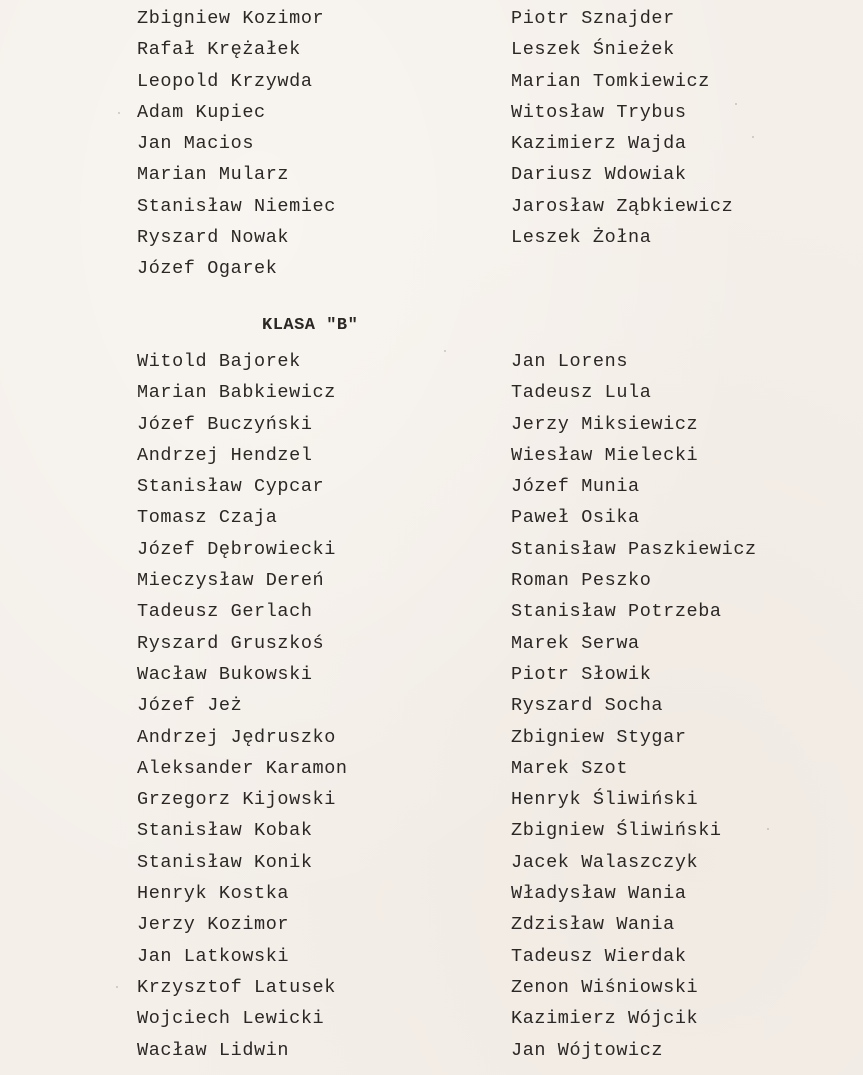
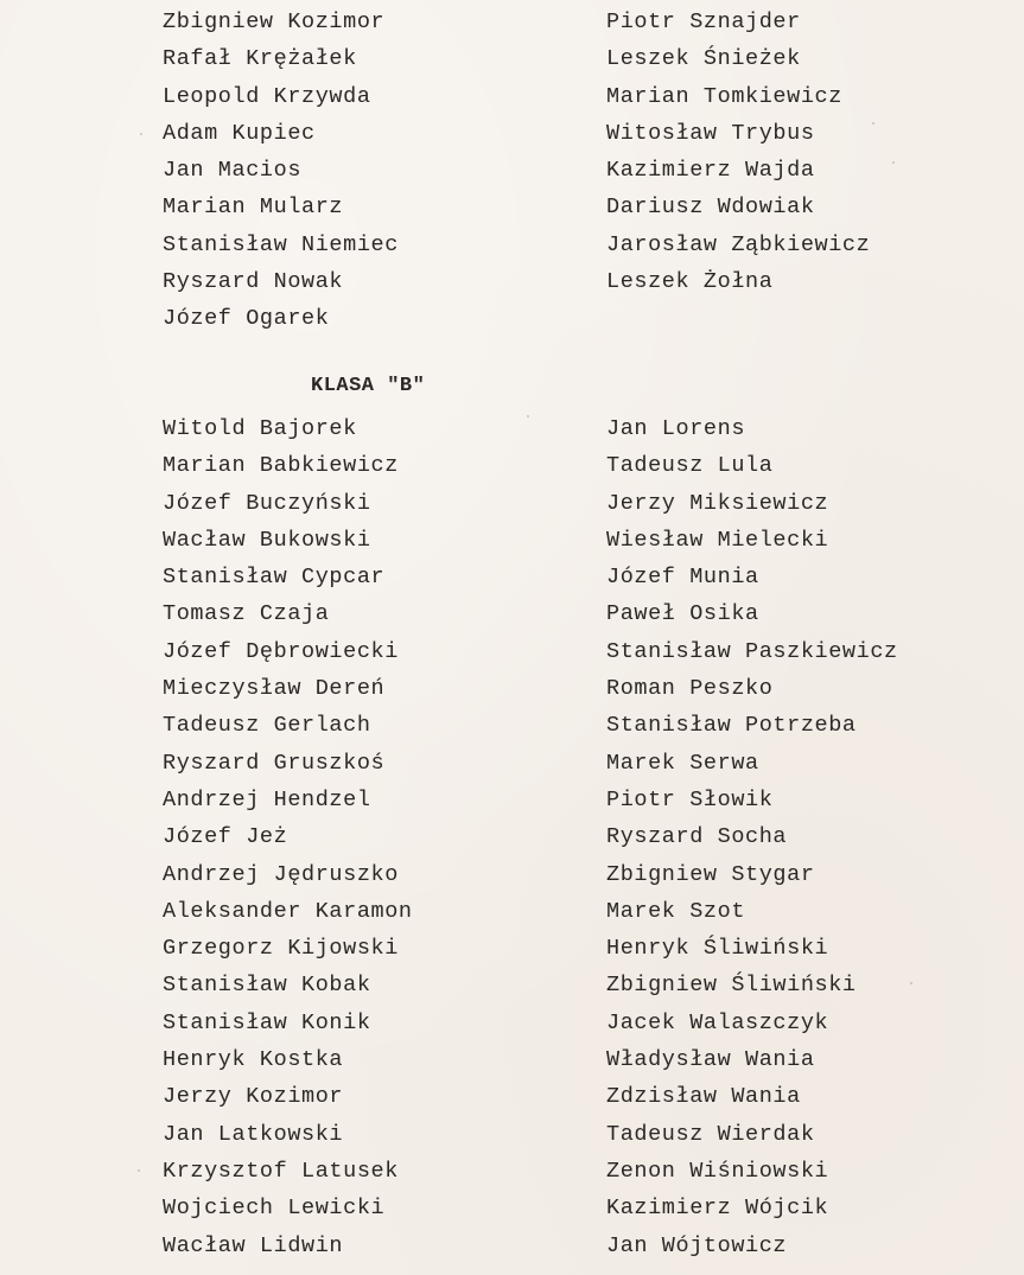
  Zbigniew Kozimor
  Rafał Krężałek
  Leopold Krzywda
  Adam Kupiec
  Jan Macios
  Marian Mularz
  Stanisław Niemiec
  Ryszard Nowak
  Józef Ogarek
  Piotr Sznajder
  Leszek Śnieżek
  Marian Tomkiewicz
  Witosław Trybus
  Kazimierz Wajda
  Dariusz Wdowiak
  Jarosław Ząbkiewicz
  Leszek Żołna
  KLASA "B"
  Witold Bajorek
  Marian Babkiewicz
  Józef Buczyński
- Andrzej Hendzel
+ Wacław Bukowski
  Stanisław Cypcar
  Tomasz Czaja
  Józef Dębrowiecki
  Mieczysław Dereń
  Tadeusz Gerlach
  Ryszard Gruszkoś
- Wacław Bukowski
+ Andrzej Hendzel
  Józef Jeż
  Andrzej Jędruszko
  Aleksander Karamon
  Grzegorz Kijowski
  Stanisław Kobak
  Stanisław Konik
  Henryk Kostka
  Jerzy Kozimor
  Jan Latkowski
  Krzysztof Latusek
  Wojciech Lewicki
  Wacław Lidwin
  Jan Lorens
  Tadeusz Lula
  Jerzy Miksiewicz
  Wiesław Mielecki
  Józef Munia
  Paweł Osika
  Stanisław Paszkiewicz
  Roman Peszko
  Stanisław Potrzeba
  Marek Serwa
  Piotr Słowik
  Ryszard Socha
  Zbigniew Stygar
  Marek Szot
  Henryk Śliwiński
  Zbigniew Śliwiński
  Jacek Walaszczyk
  Władysław Wania
  Zdzisław Wania
  Tadeusz Wierdak
  Zenon Wiśniowski
  Kazimierz Wójcik
  Jan Wójtowicz
